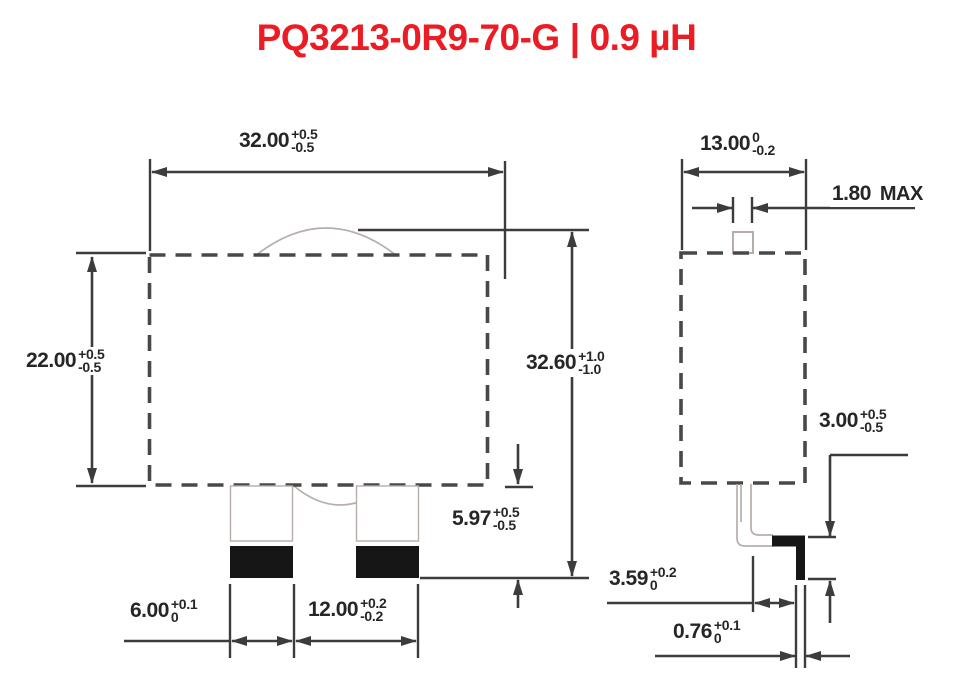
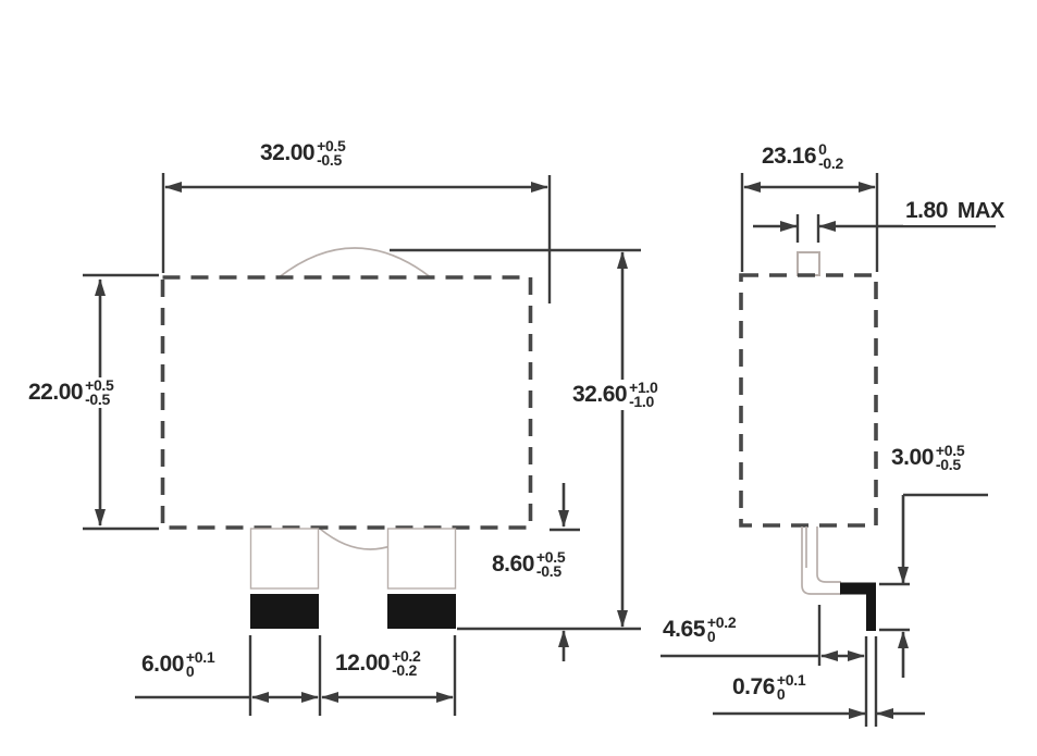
- PQ3213-0R9-70-G | 0.9 µH
  32.00
  +0.5
  -0.5
  22.00
  +0.5
  -0.5
  32.60
  +1.0
  -1.0
- 5.97
+ 8.60
  +0.5
  -0.5
  6.00
  +0.1
  0
  12.00
  +0.2
  -0.2
- 13.00
+ 23.16
  0
  -0.2
  1.80
  MAX
  3.00
  +0.5
  -0.5
- 3.59
+ 4.65
  +0.2
  0
  0.76
  +0.1
  0
